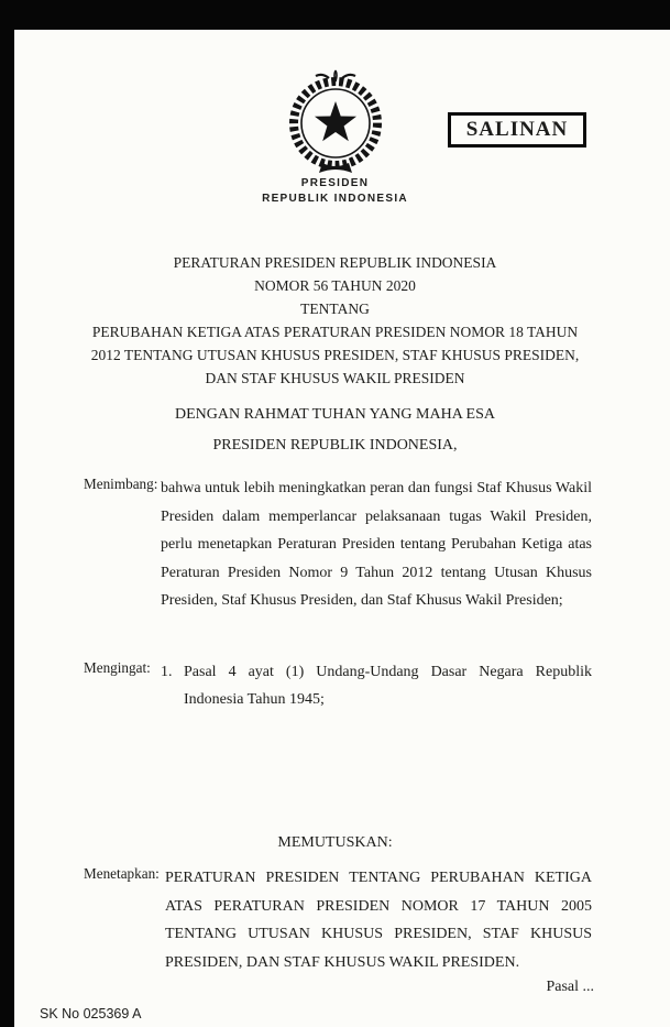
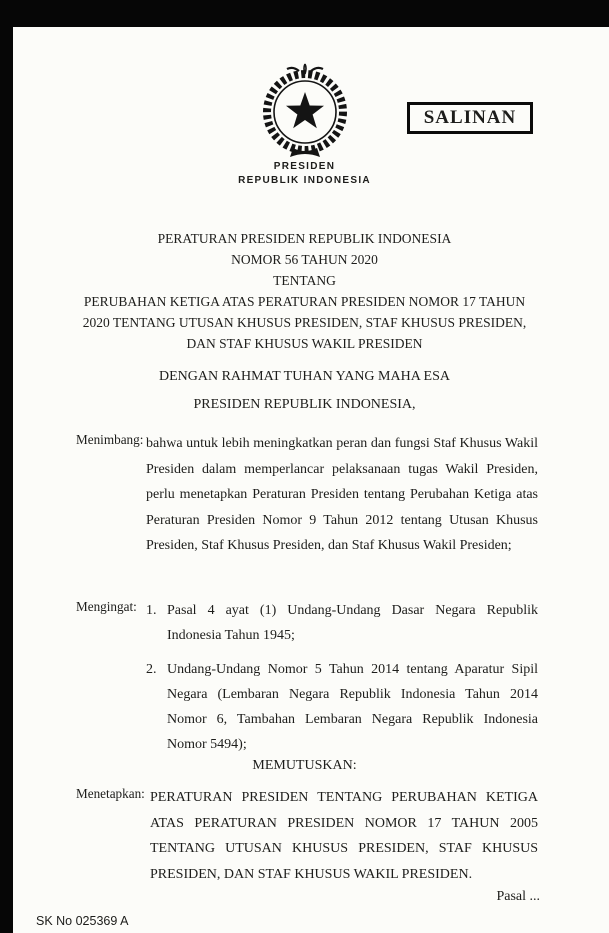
  SALINAN
  PRESIDEN
  REPUBLIK INDONESIA
  PERATURAN PRESIDEN REPUBLIK INDONESIA
  NOMOR 56 TAHUN 2020
  TENTANG
- PERUBAHAN KETIGA ATAS PERATURAN PRESIDEN NOMOR 18 TAHUN
+ PERUBAHAN KETIGA ATAS PERATURAN PRESIDEN NOMOR 17 TAHUN
- 2012 TENTANG UTUSAN KHUSUS PRESIDEN, STAF KHUSUS PRESIDEN,
+ 2020 TENTANG UTUSAN KHUSUS PRESIDEN, STAF KHUSUS PRESIDEN,
  DAN STAF KHUSUS WAKIL PRESIDEN
  DENGAN RAHMAT TUHAN YANG MAHA ESA
  PRESIDEN REPUBLIK INDONESIA,
  Menimbang:
  bahwa untuk lebih meningkatkan peran dan fungsi Staf Khusus Wakil Presiden dalam memperlancar pelaksanaan tugas Wakil Presiden, perlu menetapkan Peraturan Presiden tentang Perubahan Ketiga atas Peraturan Presiden Nomor 9 Tahun 2012 tentang Utusan Khusus Presiden, Staf Khusus Presiden, dan Staf Khusus Wakil Presiden;
  Mengingat:
  1.
  Pasal 4 ayat (1) Undang-Undang Dasar Negara Republik Indonesia Tahun 1945;
+ 2.
+ Undang-Undang Nomor 5 Tahun 2014 tentang Aparatur Sipil Negara (Lembaran Negara Republik Indonesia Tahun 2014 Nomor 6, Tambahan Lembaran Negara Republik Indonesia Nomor 5494);
  MEMUTUSKAN:
  Menetapkan:
  PERATURAN PRESIDEN TENTANG PERUBAHAN KETIGA ATAS PERATURAN PRESIDEN NOMOR 17 TAHUN 2005 TENTANG UTUSAN KHUSUS PRESIDEN, STAF KHUSUS PRESIDEN, DAN STAF KHUSUS WAKIL PRESIDEN.
  Pasal ...
  SK No 025369 A
